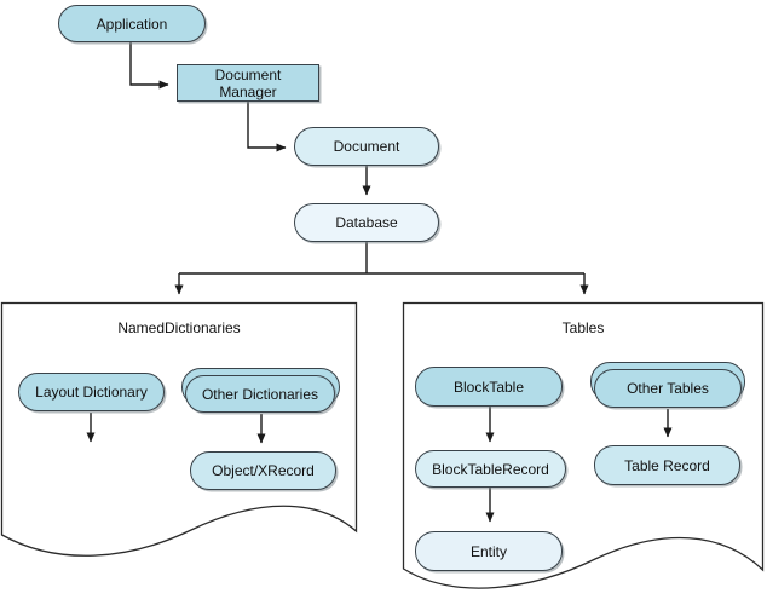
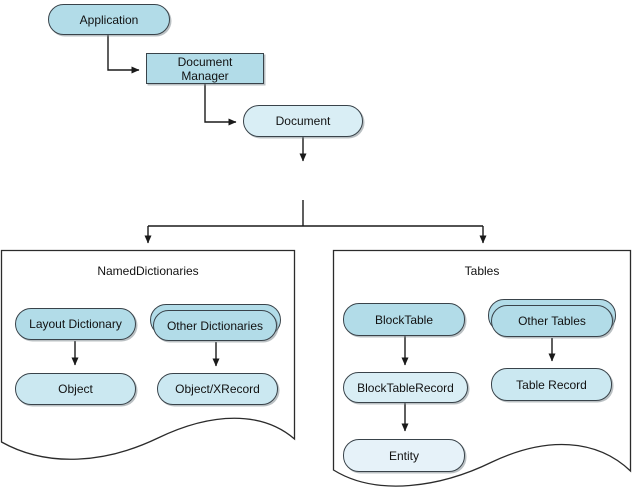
  Application
  Document Manager
  Document
- Database
  NamedDictionaries
  Layout Dictionary
  Other Dictionaries
+ Object
  Object/XRecord
  Tables
  BlockTable
  Other Tables
  BlockTableRecord
  Table Record
  Entity
